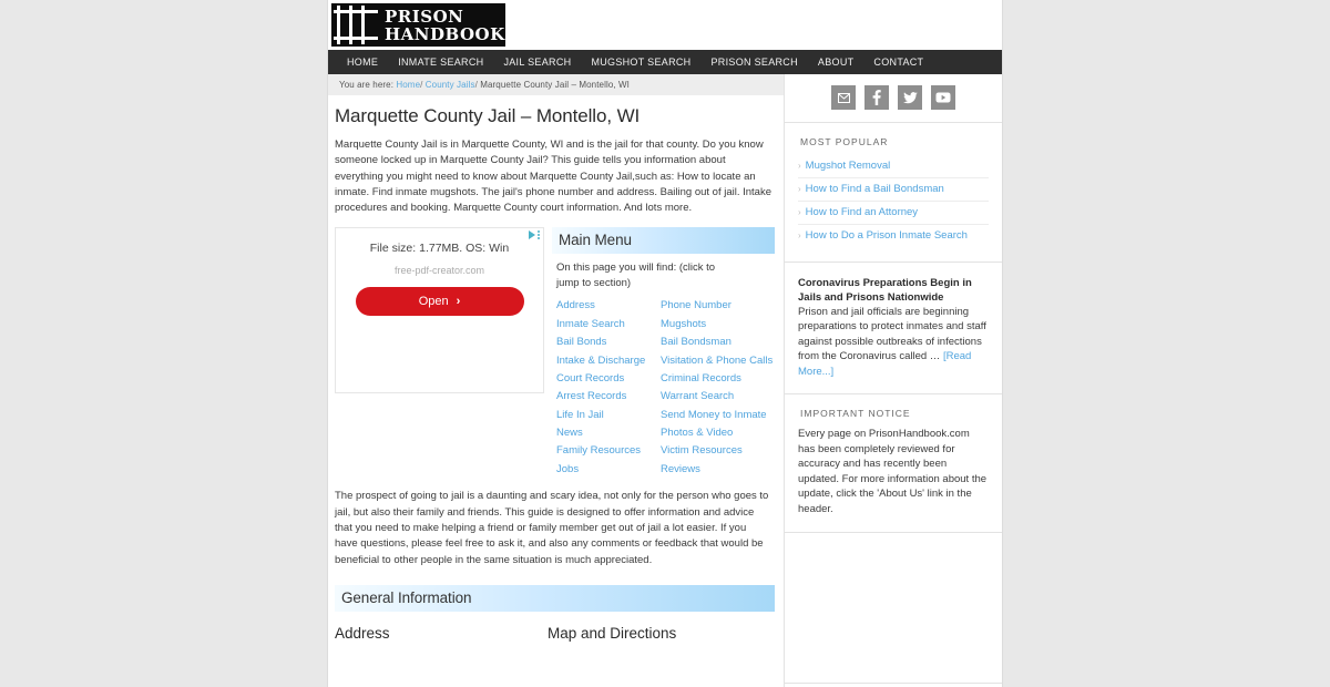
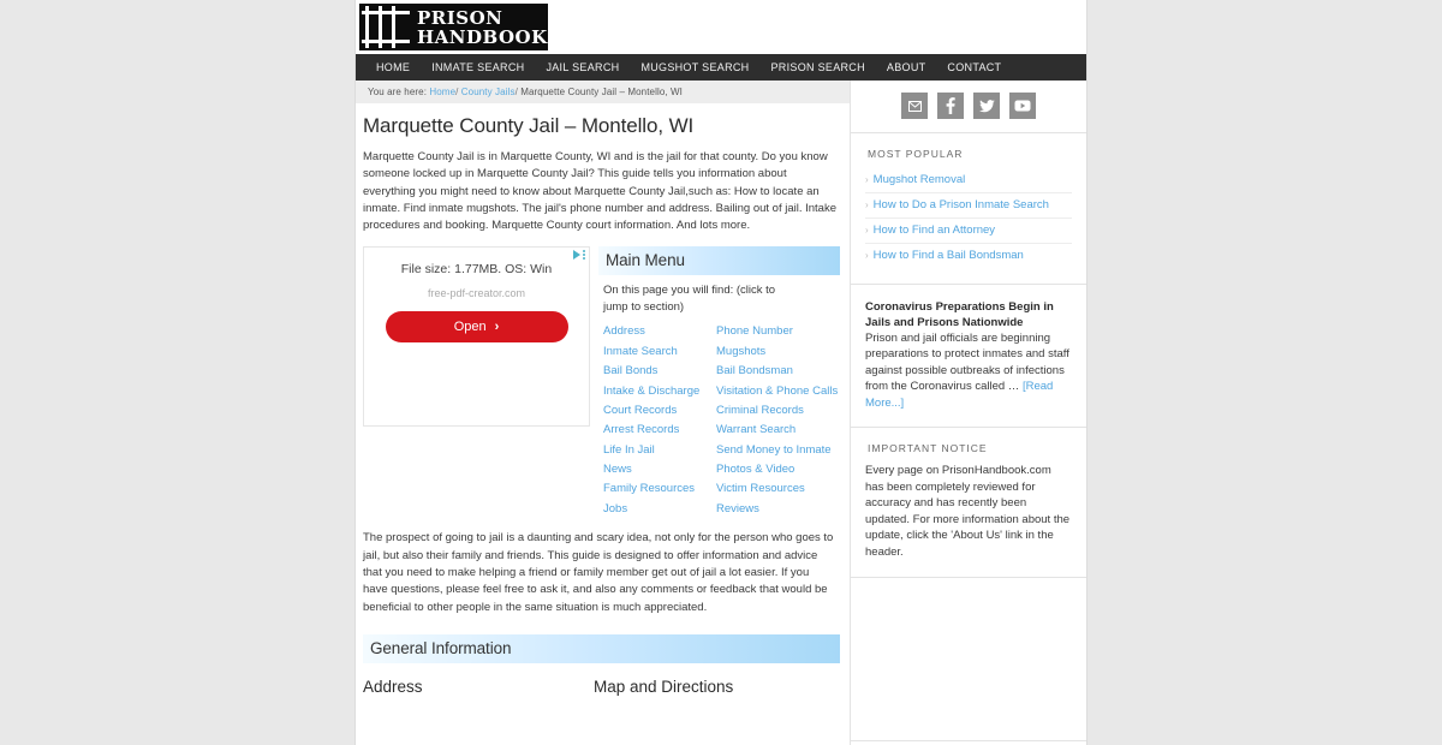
  PRISON
  HANDBOOK
  HOME
  INMATE SEARCH
  JAIL SEARCH
  MUGSHOT SEARCH
  PRISON SEARCH
  ABOUT
  CONTACT
  You are here: Home/ County Jails/ Marquette County Jail – Montello, WI
  Marquette County Jail – Montello, WI
  Marquette County Jail is in Marquette County, WI and is the jail for that county. Do you know someone locked up in Marquette County Jail? This guide tells you information about everything you might need to know about Marquette County Jail,such as: How to locate an inmate. Find inmate mugshots. The jail's phone number and address. Bailing out of jail. Intake procedures and booking. Marquette County court information. And lots more.
  File size: 1.77MB. OS: Win
  free-pdf-creator.com
  Open
  ›
  Main Menu
  On this page you will find: (click to jump to section)
  Address
  Phone Number
  Inmate Search
  Mugshots
  Bail Bonds
  Bail Bondsman
  Intake & Discharge
  Visitation & Phone Calls
  Court Records
  Criminal Records
  Arrest Records
  Warrant Search
  Life In Jail
  Send Money to Inmate
  News
  Photos & Video
  Family Resources
  Victim Resources
  Jobs
  Reviews
  The prospect of going to jail is a daunting and scary idea, not only for the person who goes to jail, but also their family and friends. This guide is designed to offer information and advice that you need to make helping a friend or family member get out of jail a lot easier. If you have questions, please feel free to ask it, and also any comments or feedback that would be beneficial to other people in the same situation is much appreciated.
  General Information
  Address
  Map and Directions
  MOST POPULAR
  › Mugshot Removal
- › How to Find a Bail Bondsman
+ › How to Do a Prison Inmate Search
  › How to Find an Attorney
- › How to Do a Prison Inmate Search
+ › How to Find a Bail Bondsman
  Coronavirus Preparations Begin in Jails and Prisons Nationwide
  Prison and jail officials are beginning preparations to protect inmates and staff against possible outbreaks of infections from the Coronavirus called … [Read More...]
  IMPORTANT NOTICE
  Every page on PrisonHandbook.com has been completely reviewed for accuracy and has recently been updated. For more information about the update, click the 'About Us' link in the header.
